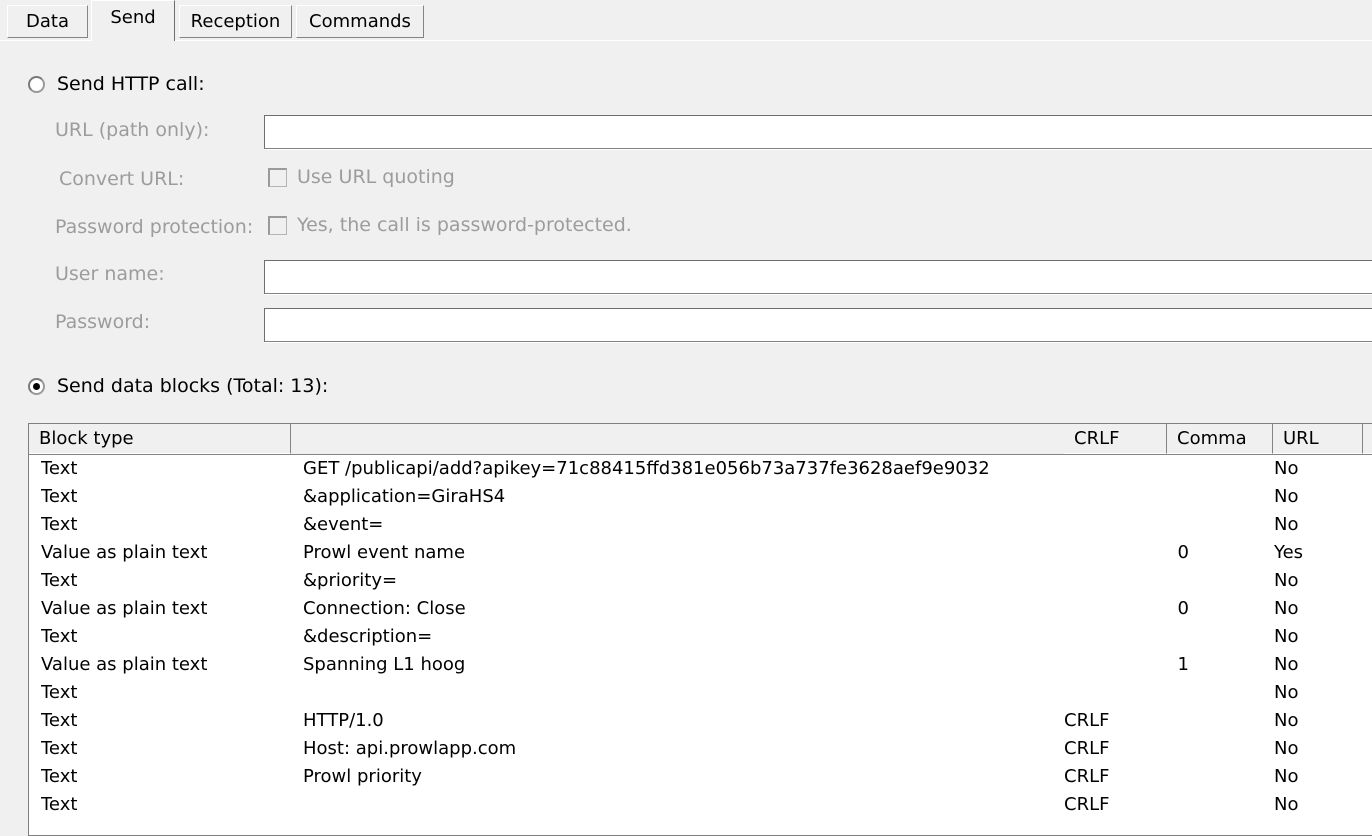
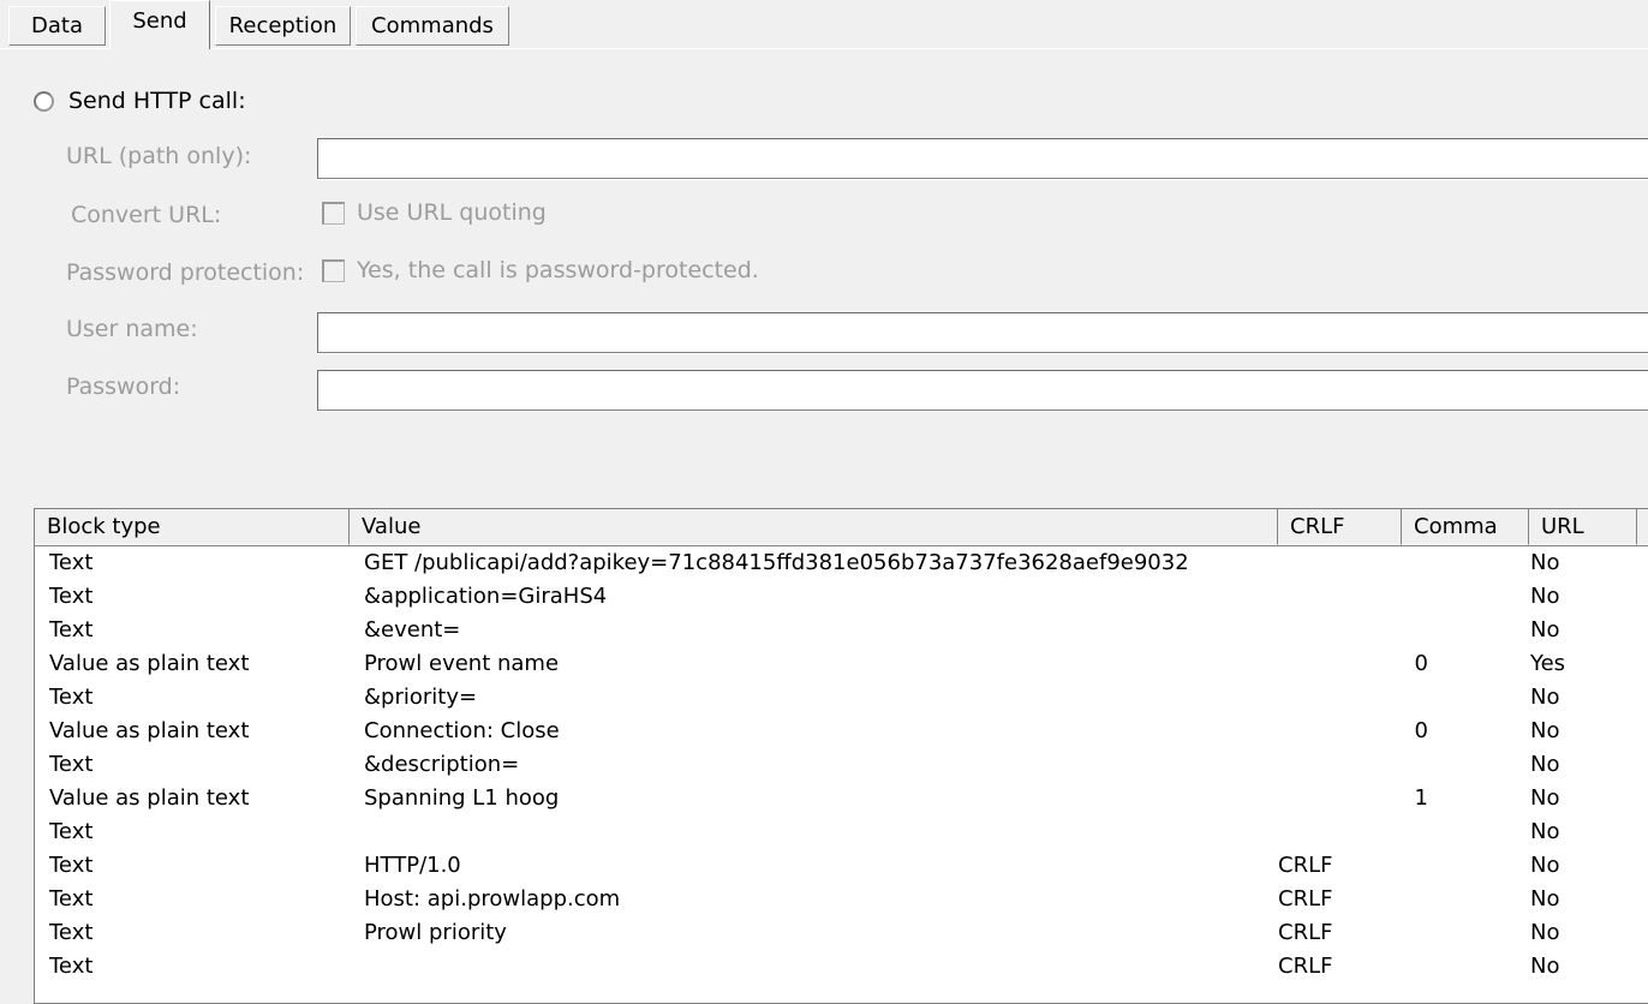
  Data
  Send
  Reception
  Commands
  Send HTTP call:
  URL (path only):
  Convert URL:
  Use URL quoting
  Password protection:
  Yes, the call is password-protected.
  User name:
  Password:
- Send data blocks (Total: 13):
  Block type
+ Value
  CRLF
  Comma
  URL
  Text
  GET /publicapi/add?apikey=71c88415ffd381e056b73a737fe3628aef9e9032
  No
  Text
  &application=GiraHS4
  No
  Text
  &event=
  No
  Value as plain text
  Prowl event name
  0
  Yes
  Text
  &priority=
  No
  Value as plain text
  Connection: Close
  0
  No
  Text
  &description=
  No
  Value as plain text
  Spanning L1 hoog
  1
  No
  Text
  No
  Text
  HTTP/1.0
  CRLF
  No
  Text
  Host: api.prowlapp.com
  CRLF
  No
  Text
  Prowl priority
  CRLF
  No
  Text
  CRLF
  No
